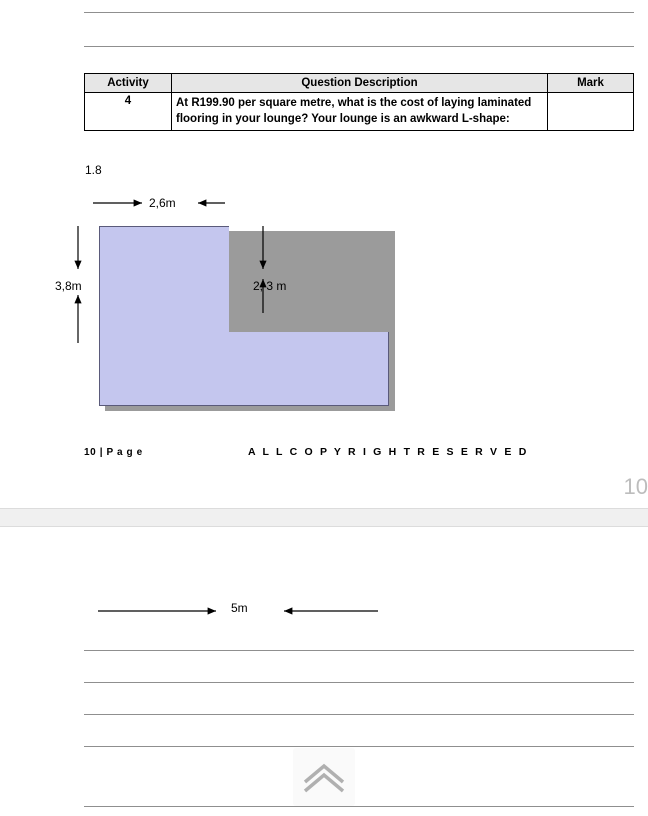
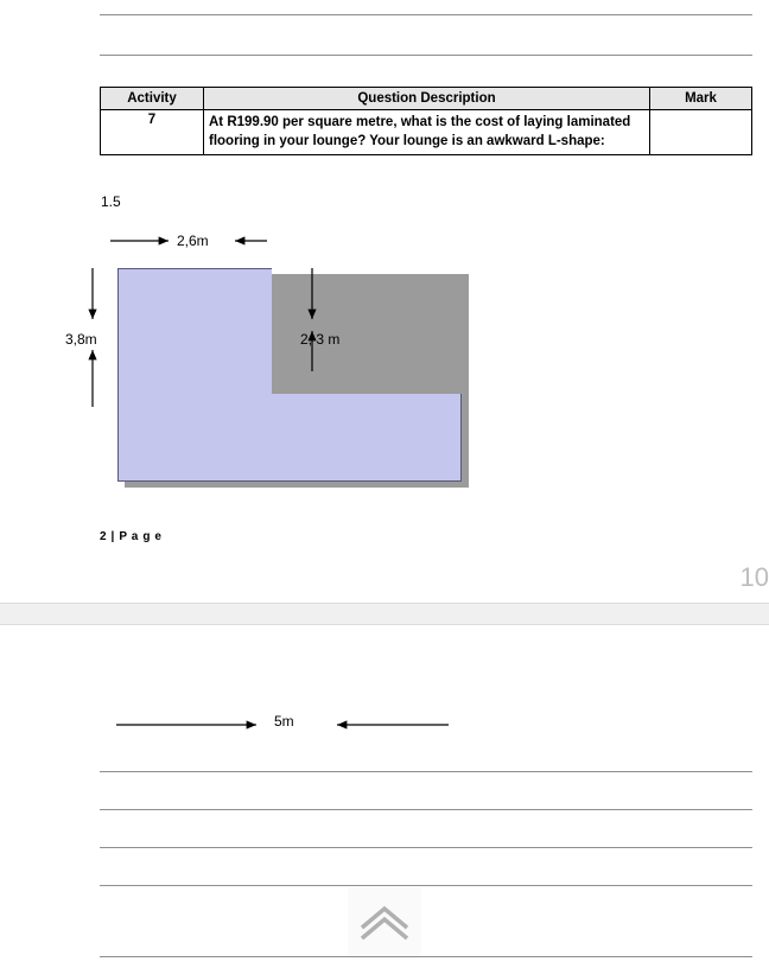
  Activity	Question Description	Mark
- 4	At R199.90 per square metre, what is the cost of laying laminated flooring in your lounge? Your lounge is an awkward L-shape:
+ 7	At R199.90 per square metre, what is the cost of laying laminated flooring in your lounge? Your lounge is an awkward L-shape:
- 1.8
+ 1.5
  2,6m
  3,8m
  2, 3 m
- 10 | P a g e
+ 2 | P a g e
- A L L C O P Y R I G H T R E S E R V E D
  10
  5m
